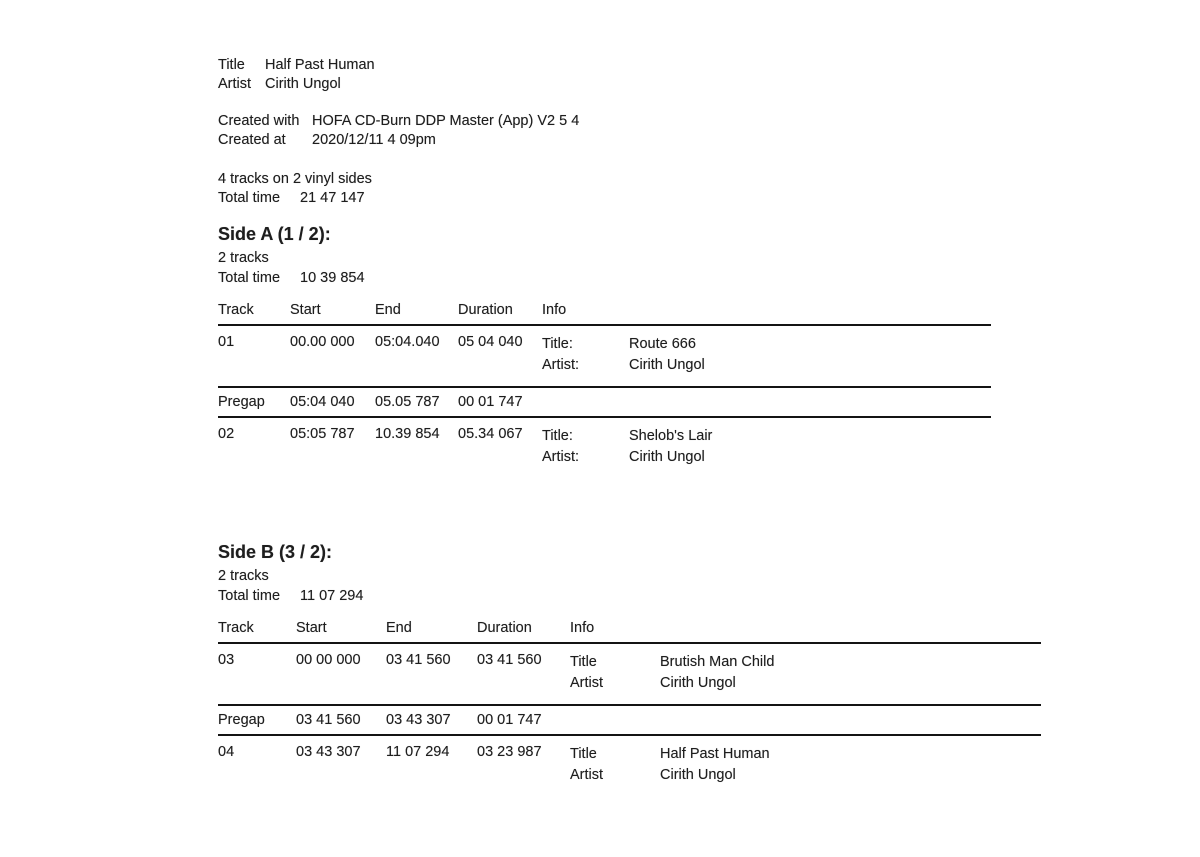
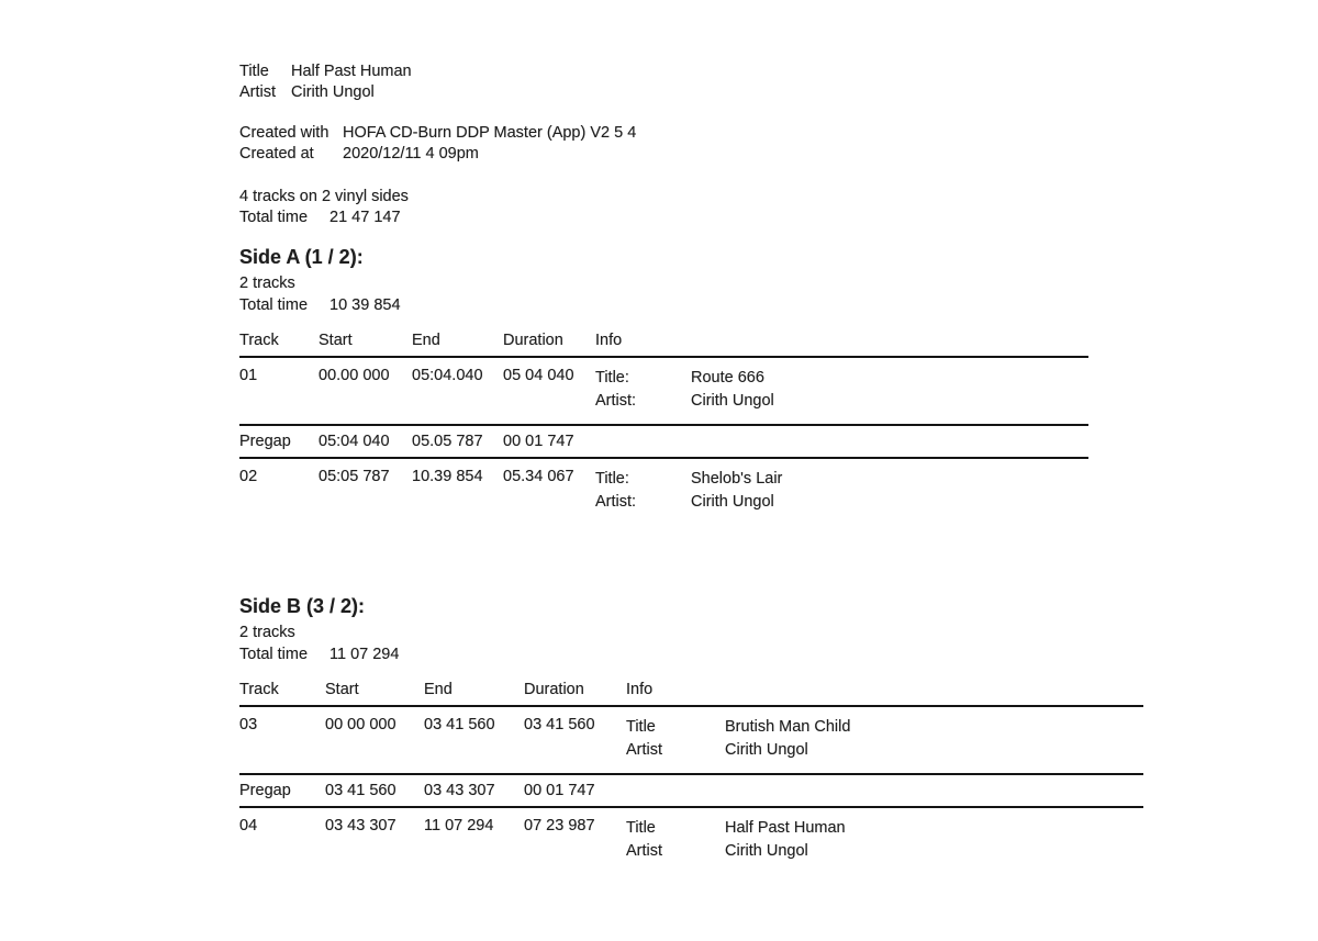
  Title Half Past Human
  Artist Cirith Ungol
  Created with HOFA CD-Burn DDP Master (App) V2 5 4
  Created at 2020/12/11 4 09pm
  4 tracks on 2 vinyl sides
  Total time 21 47 147
  Side A (1 / 2):
  2 tracks
  Total time 10 39 854
  Track
  Start
  End
  Duration
  Info
  01
  00.00 000
  05:04.040
  05 04 040
  Title:
  Route 666
  Artist:
  Cirith Ungol
  Pregap
  05:04 040
  05.05 787
  00 01 747
  02
  05:05 787
  10.39 854
  05.34 067
  Title:
  Shelob's Lair
  Artist:
  Cirith Ungol
  Side B (3 / 2):
  2 tracks
  Total time 11 07 294
  Track
  Start
  End
  Duration
  Info
  03
  00 00 000
  03 41 560
  03 41 560
  Title
  Brutish Man Child
  Artist
  Cirith Ungol
  Pregap
  03 41 560
  03 43 307
  00 01 747
  04
  03 43 307
  11 07 294
- 03 23 987
+ 07 23 987
  Title
  Half Past Human
  Artist
  Cirith Ungol
